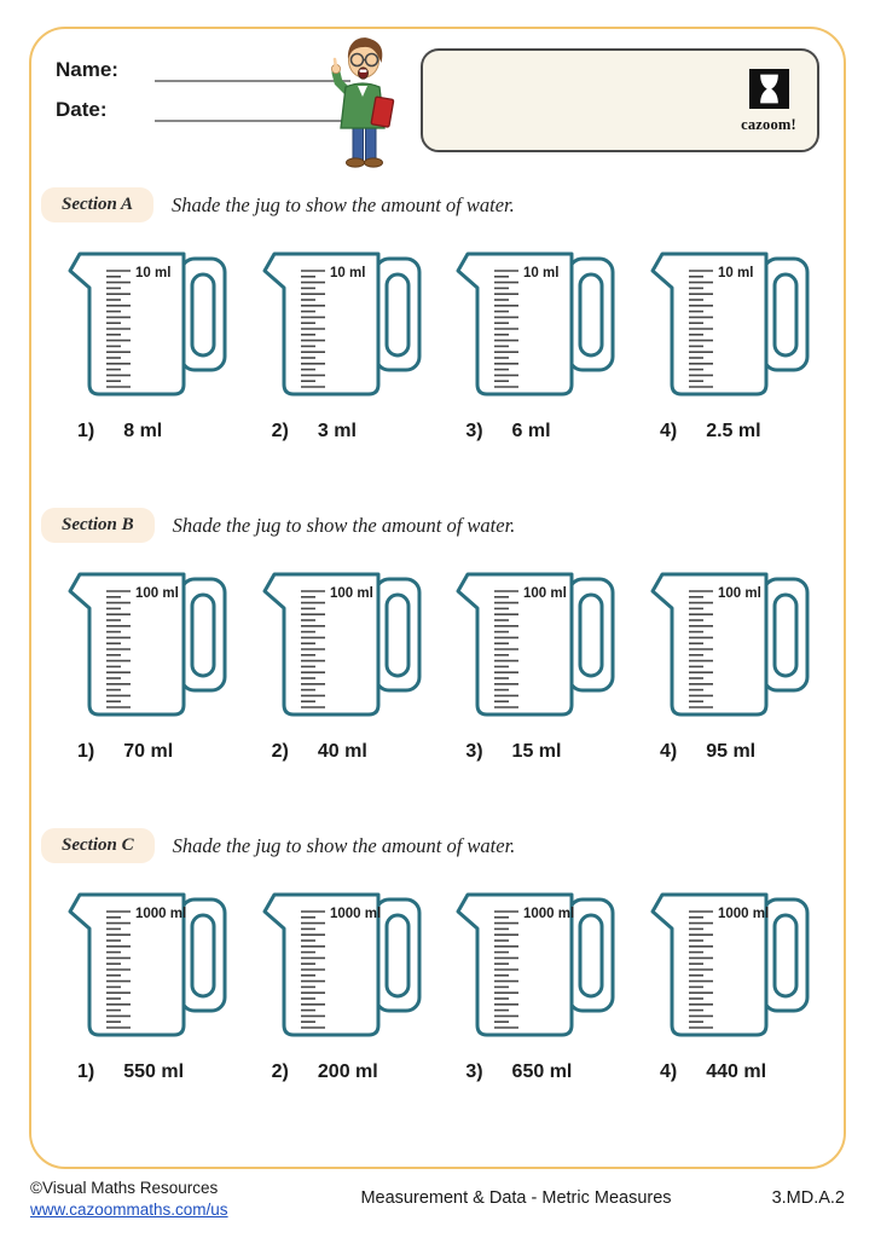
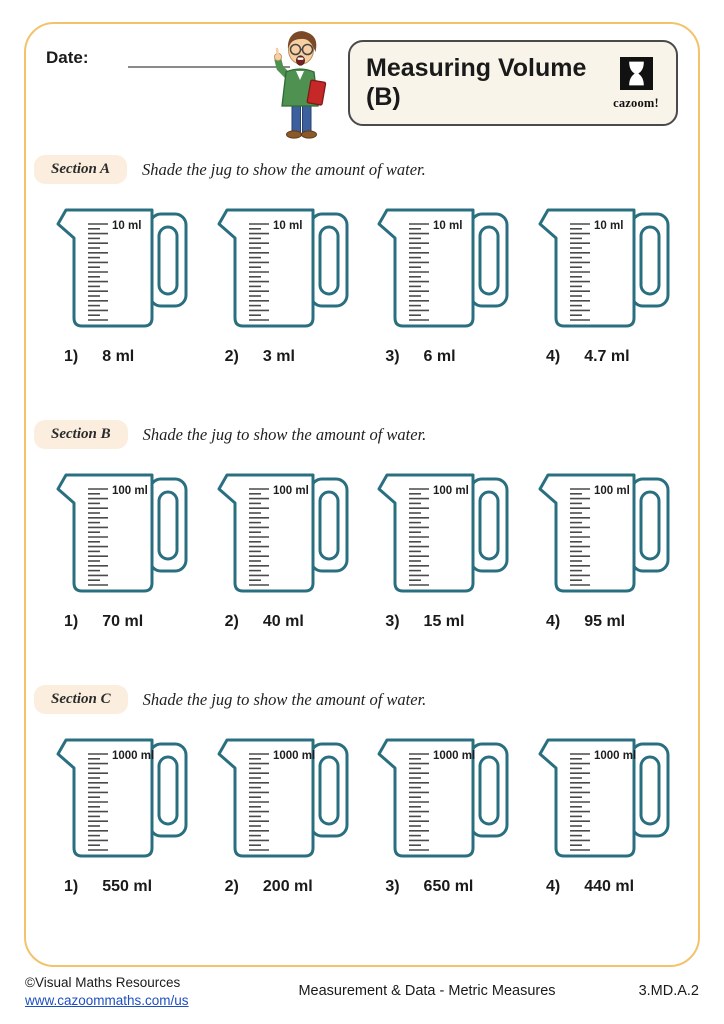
- Name:
  Date:
+ Measuring Volume (B)
  cazoom!
  Section A
  Shade the jug to show the amount of water.
  10 ml
  1)
  8 ml
  10 ml
  2)
  3 ml
  10 ml
  3)
  6 ml
  10 ml
  4)
- 2.5 ml
+ 4.7 ml
  Section B
  Shade the jug to show the amount of water.
  100 ml
  1)
  70 ml
  100 ml
  2)
  40 ml
  100 ml
  3)
  15 ml
  100 ml
  4)
  95 ml
  Section C
  Shade the jug to show the amount of water.
  1000 ml
  1)
  550 ml
  1000 ml
  2)
  200 ml
  1000 ml
  3)
  650 ml
  1000 ml
  4)
  440 ml
  ©Visual Maths Resources
  www.cazoommaths.com/us
  Measurement & Data - Metric Measures
  3.MD.A.2
